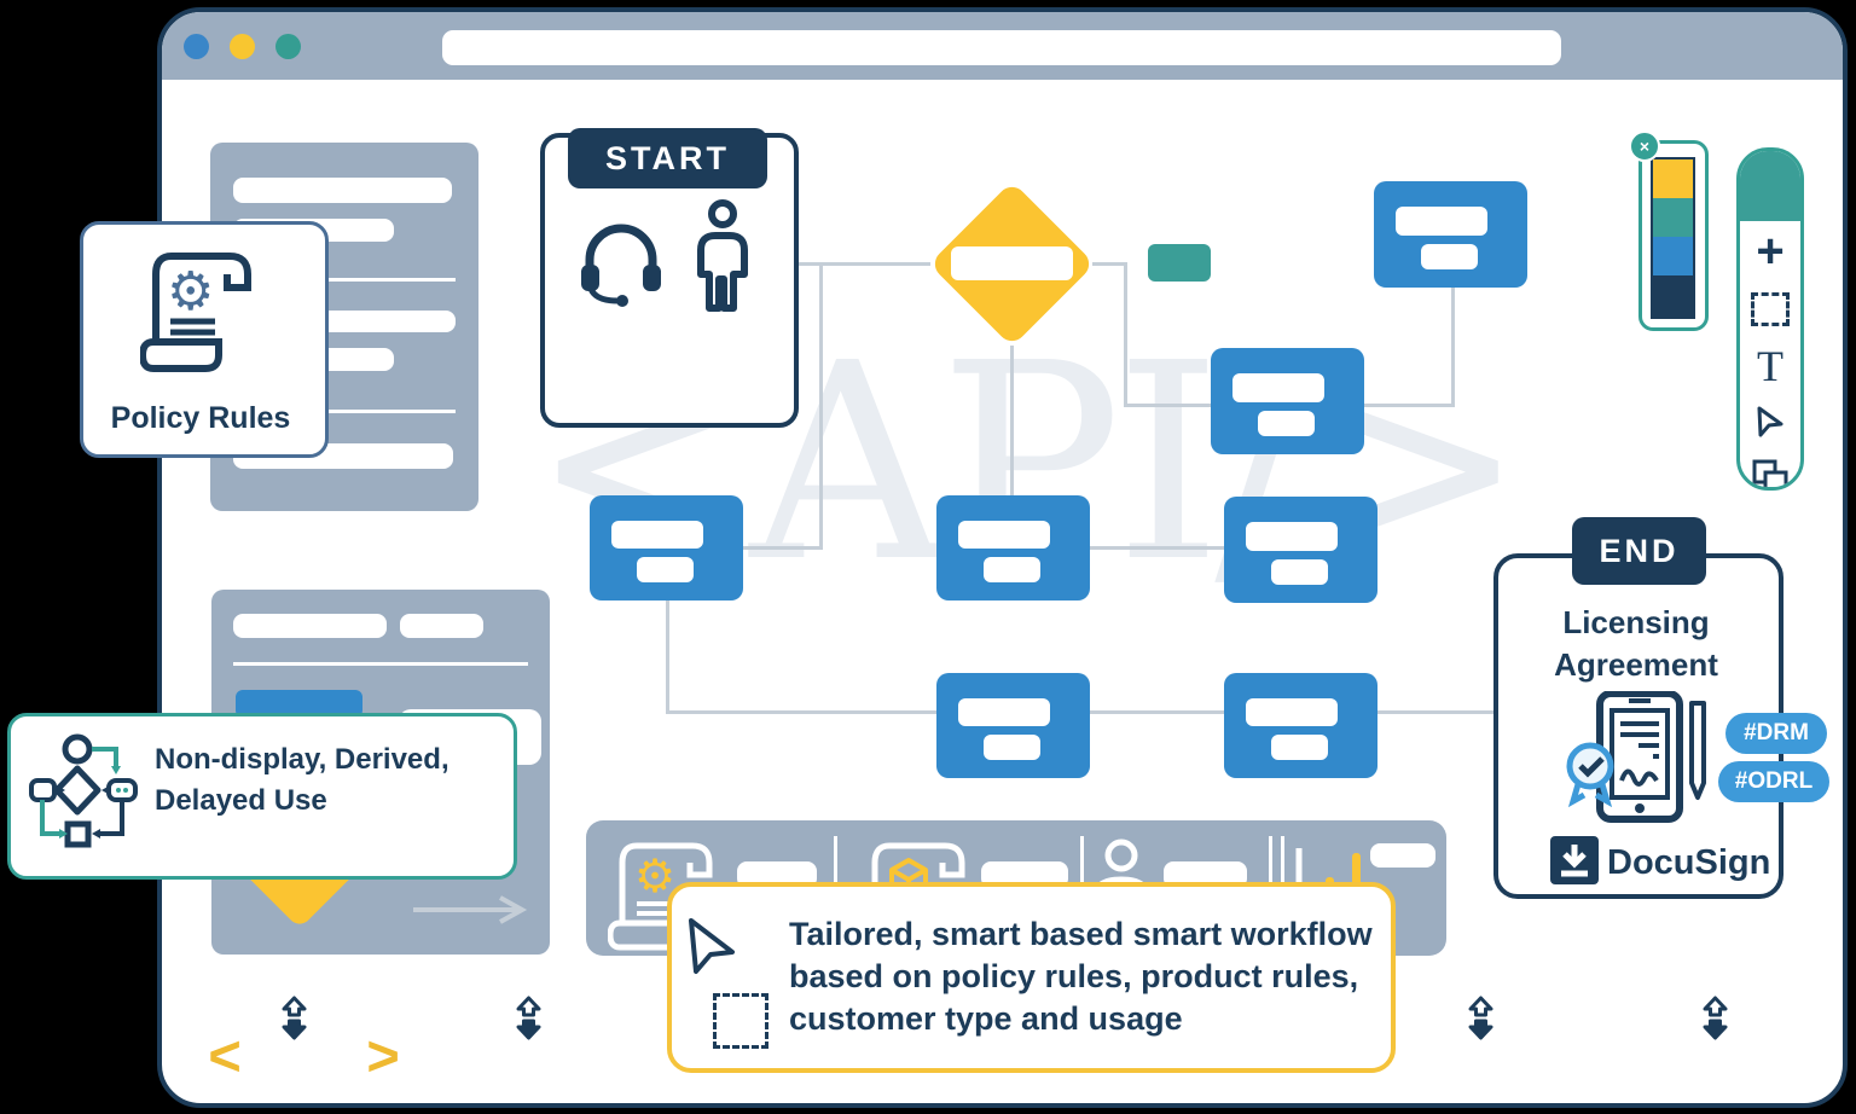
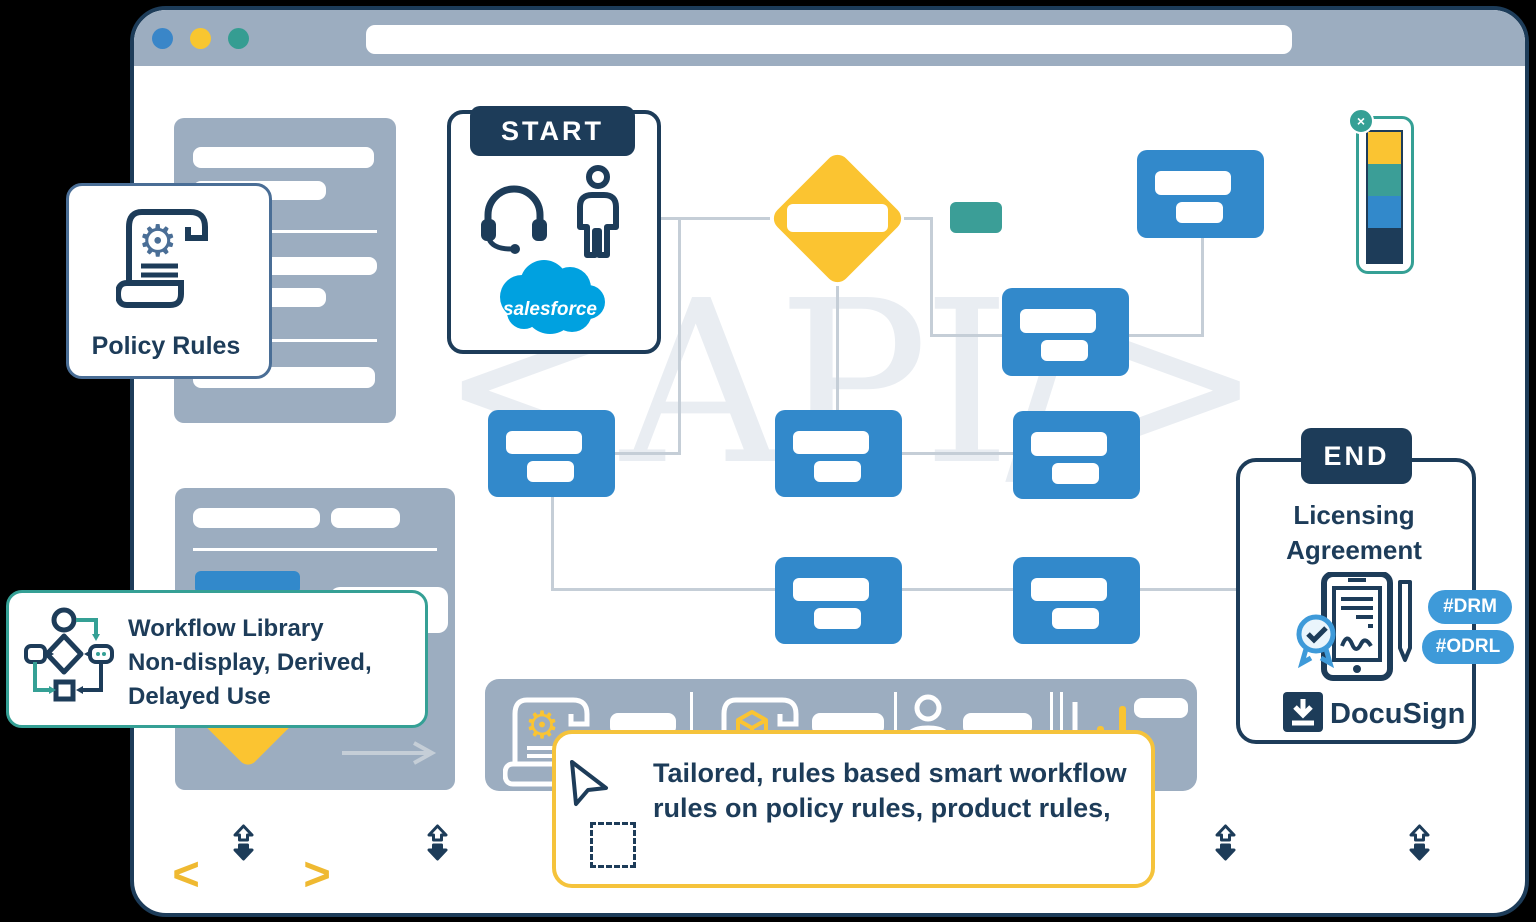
  <API/>
  START
+ salesforce
  END
  Licensing
  Agreement
  #DRM
  #ODRL
  DocuSign
  ×
- +
- T
  ⚙
  ⚙
  Policy Rules
+ Workflow Library
  Non-display, Derived,
  Delayed Use
- Tailored, smart based smart workflow
+ Tailored, rules based smart workflow
- based on policy rules, product rules,
+ rules on policy rules, product rules,
- customer type and usage
  <API/>
